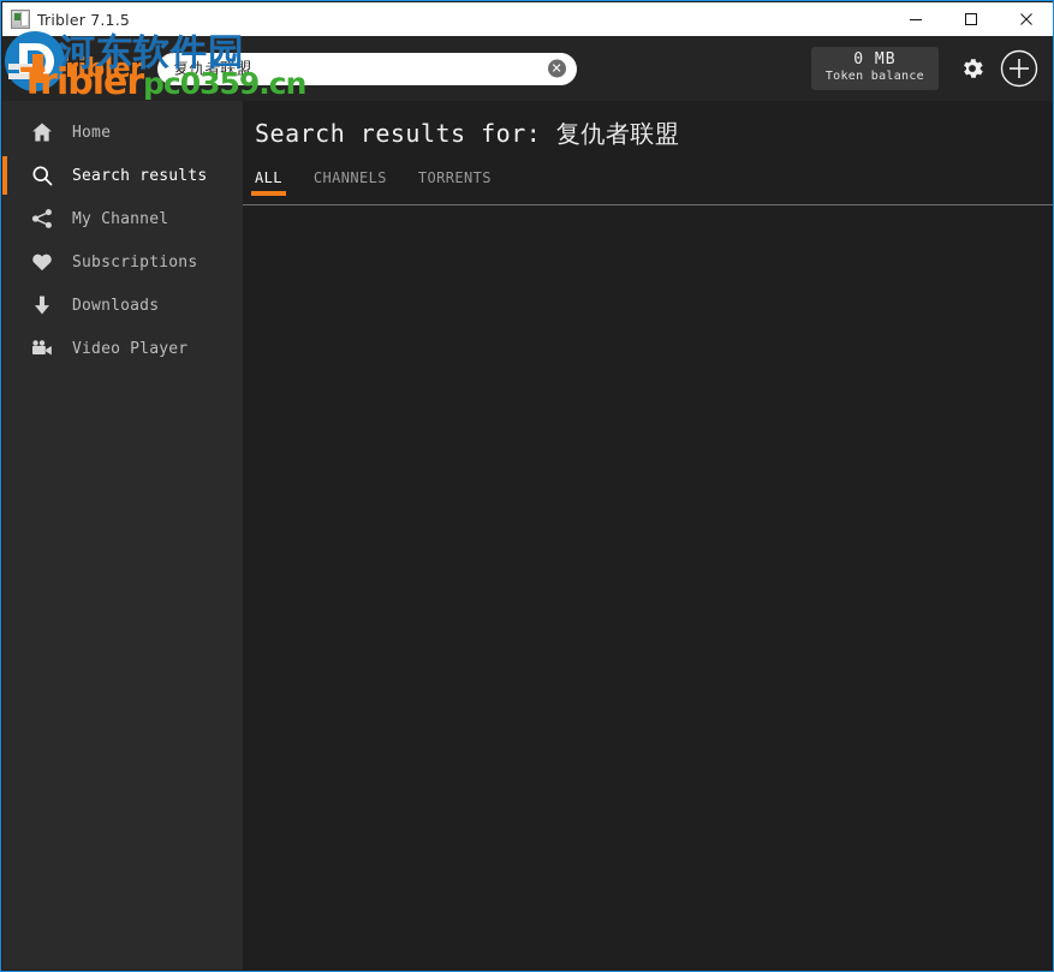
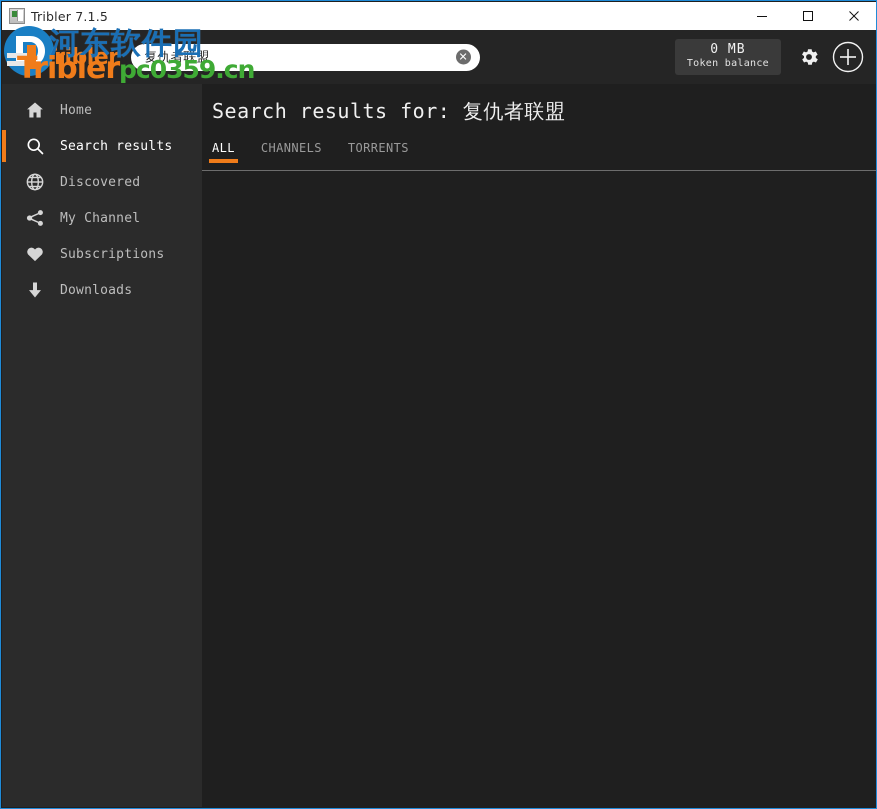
  Tribler 7.1.5
  ribler
  复仇者联盟
  ✕
  0 MB
  Token balance
  Home
  Search results
+ Discovered
  My Channel
  Subscriptions
  Downloads
- Video Player
  Search results for: 复仇者联盟
  ALL
  CHANNELS
  TORRENTS
  河东软件园
  Tribler
  pc0359.cn
